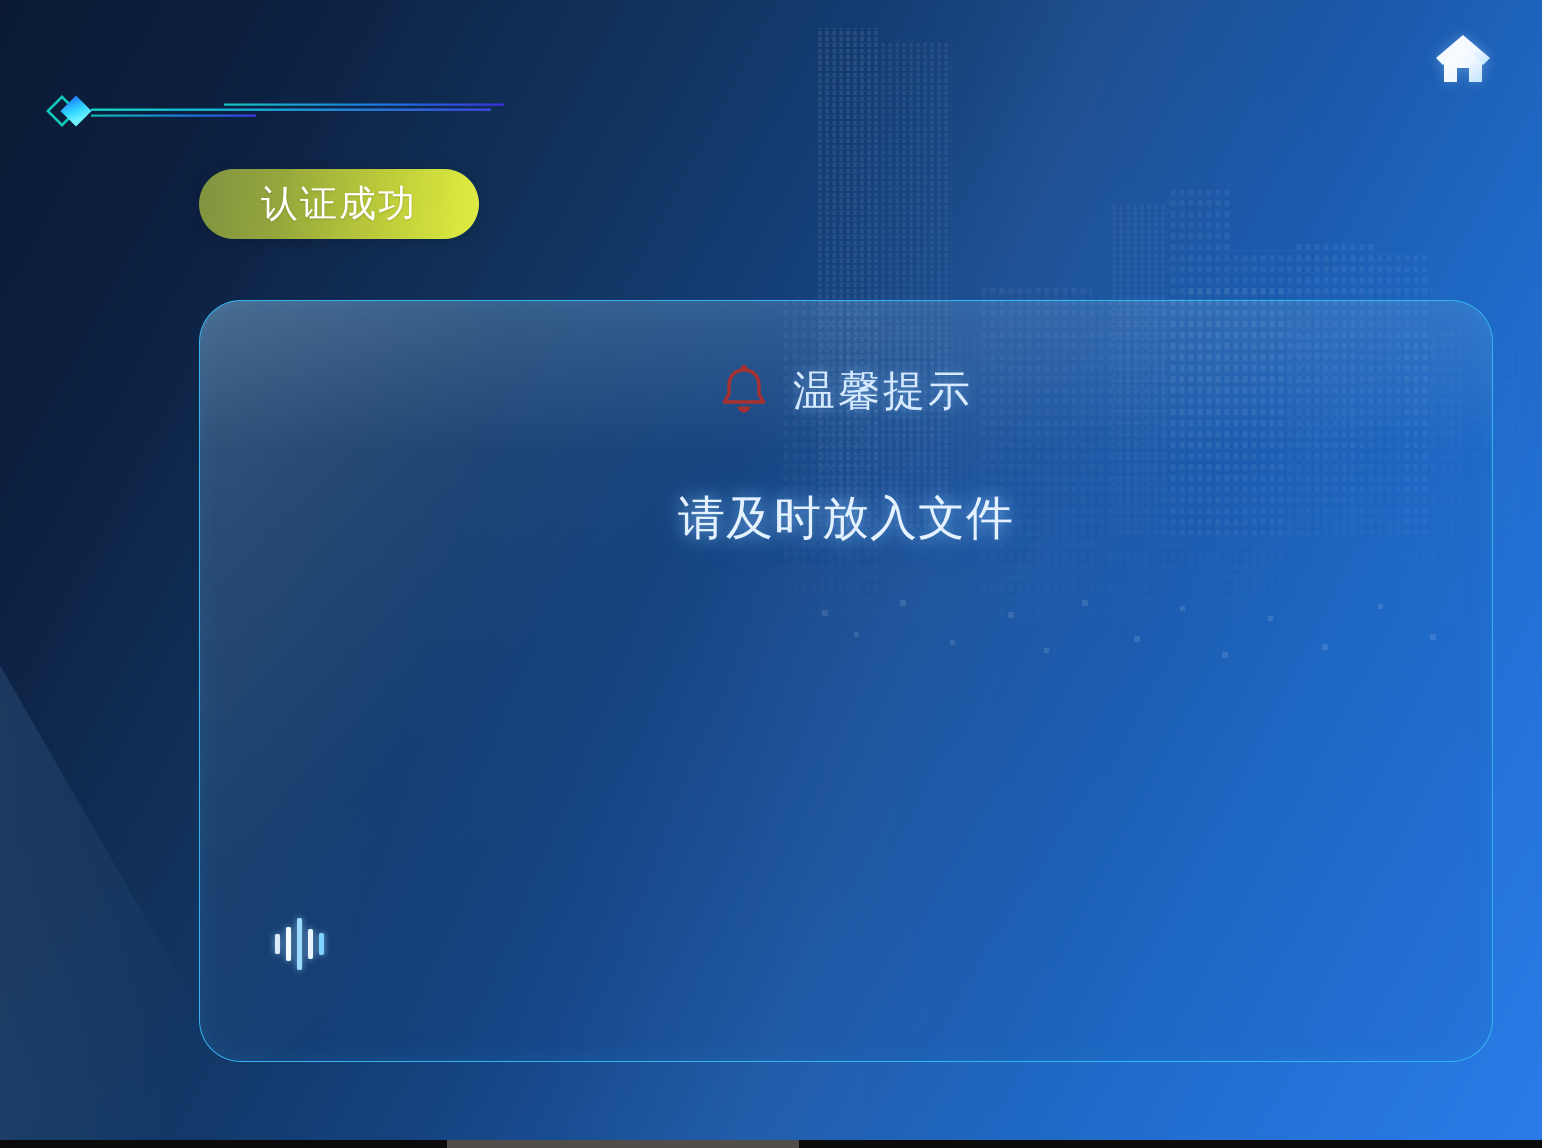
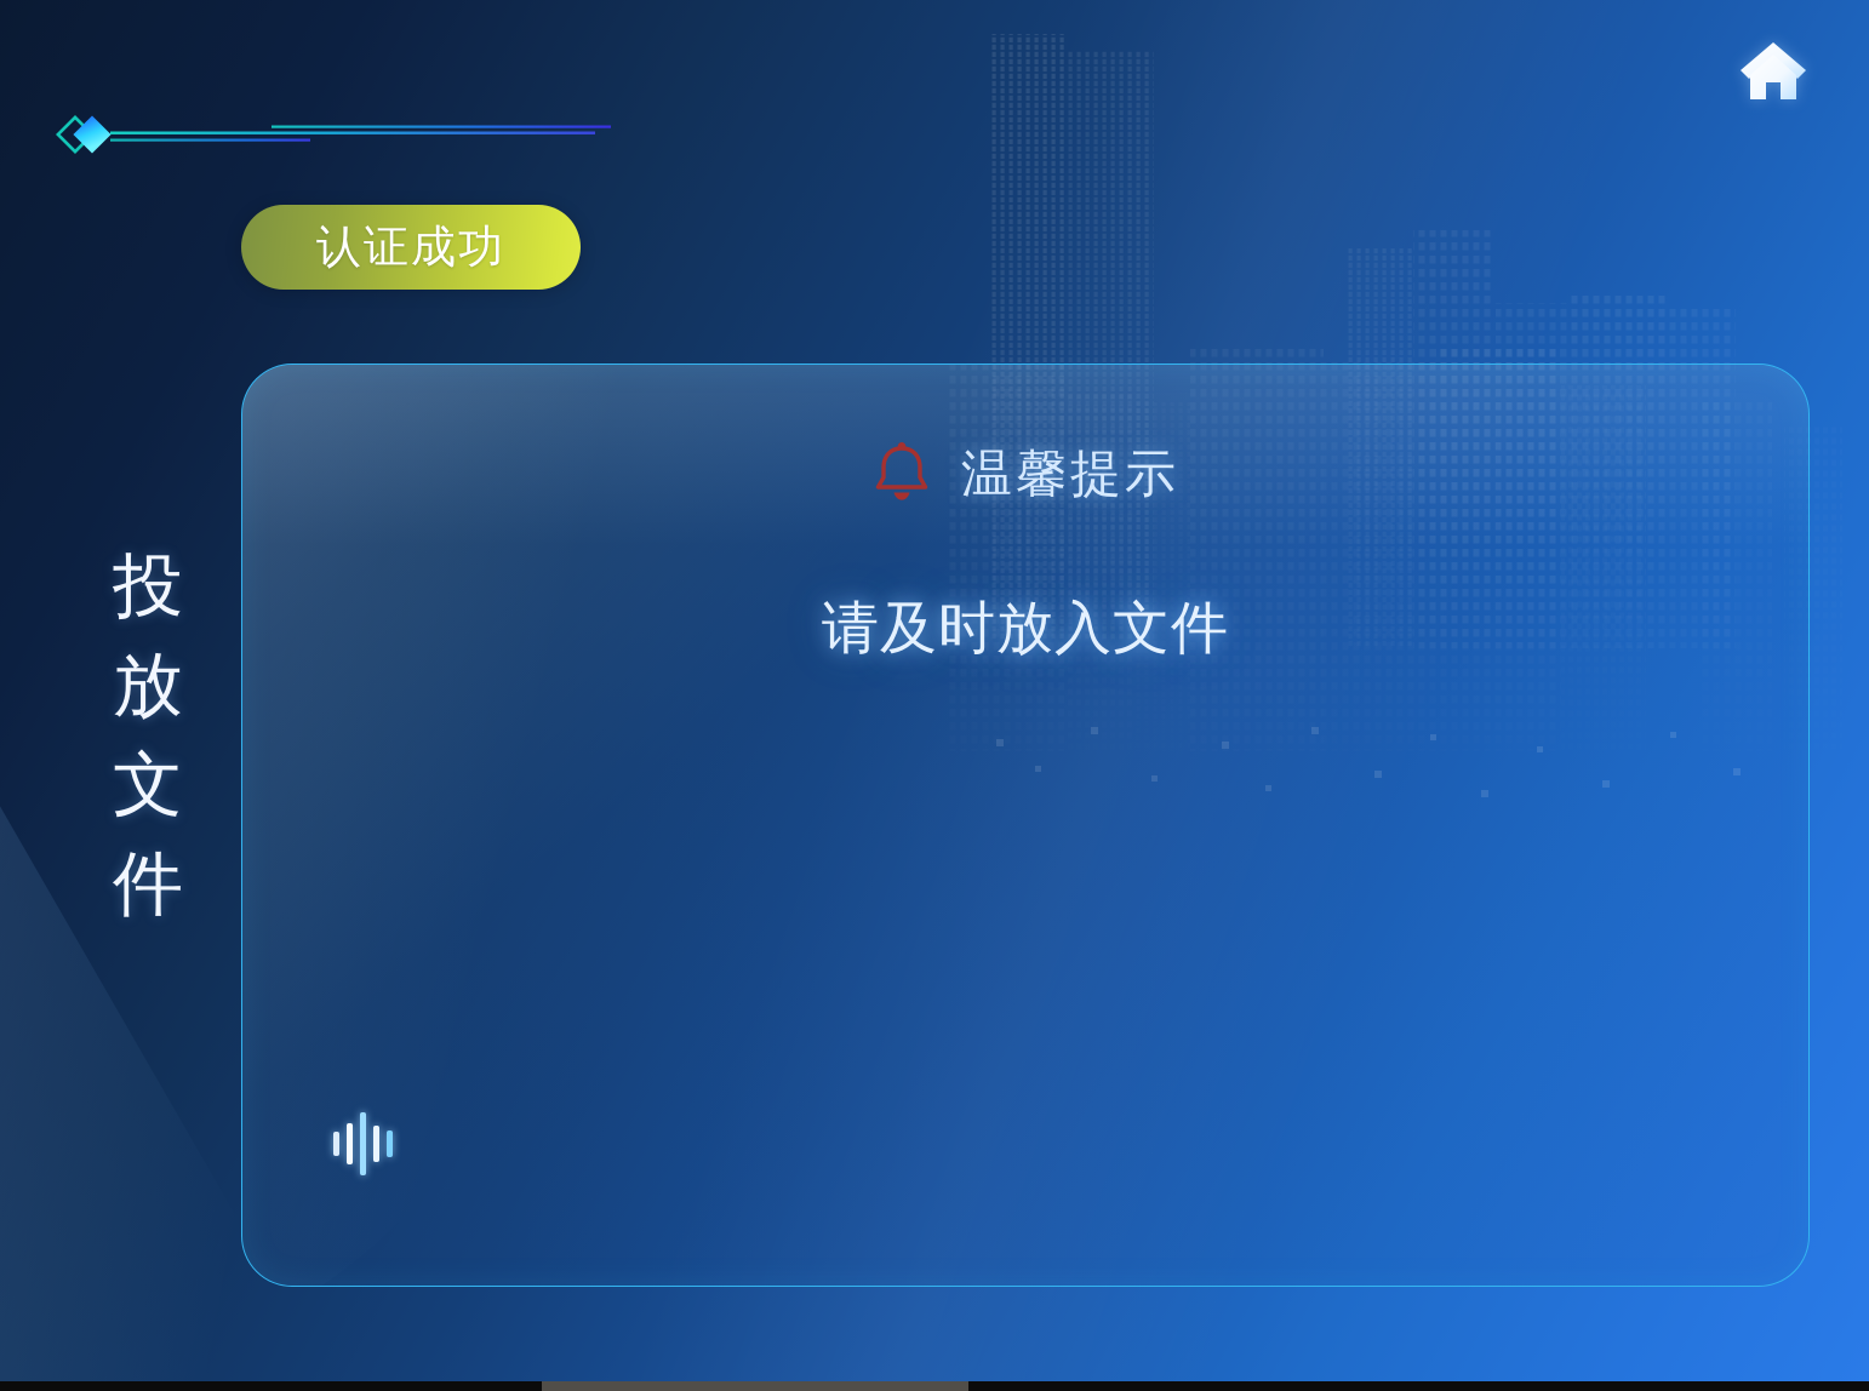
  认证成功
+ 投
+ 放
+ 文
+ 件
  温馨提示
  请及时放入文件
